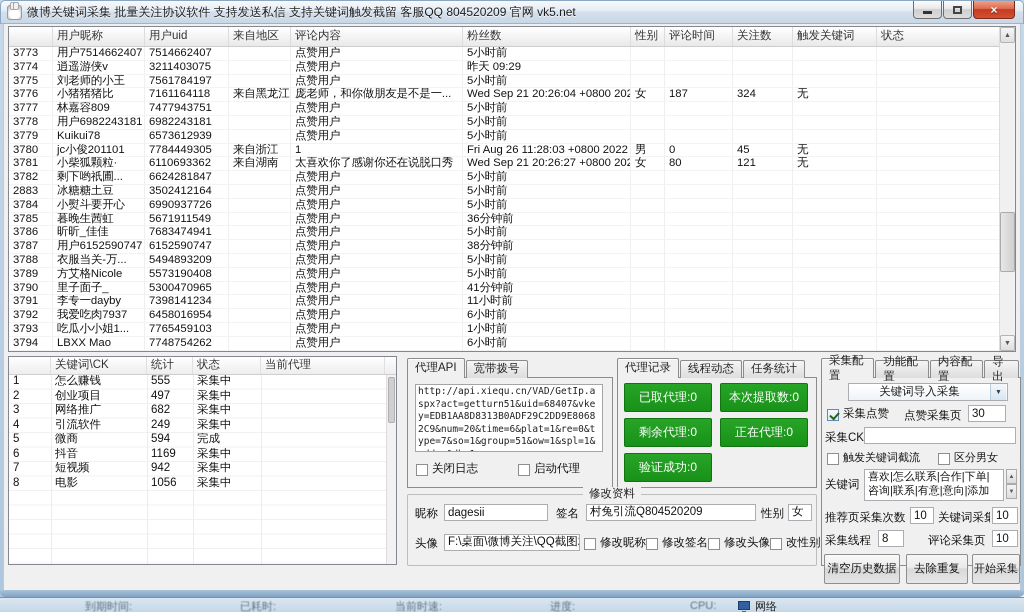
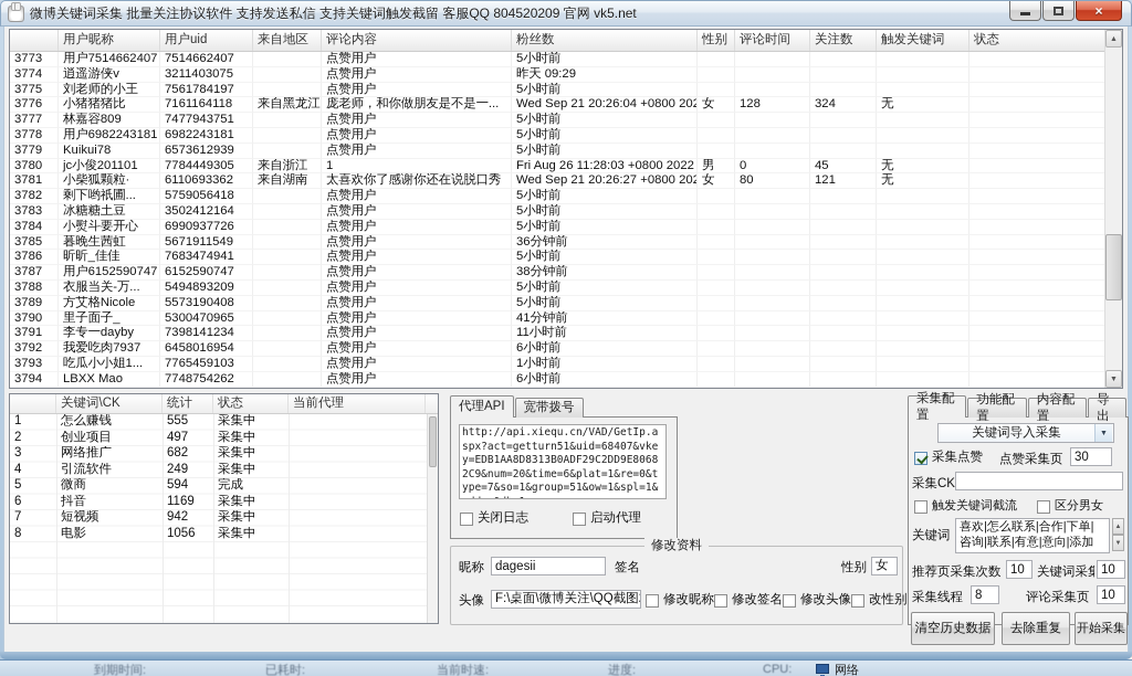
  微博关键词采集 批量关注协议软件 支持发送私信 支持关键词触发截留 客服QQ 804520209 官网 vk5.net
  ×
  用户昵称
  用户uid
  来自地区
  评论内容
  粉丝数
  性别
  评论时间
  关注数
  触发关键词
  状态
  3773
  用户7514662407
  7514662407
  点赞用户
  5小时前
  3774
  逍遥游侠v
  3211403075
  点赞用户
  昨天 09:29
  3775
  刘老师的小王
  7561784197
  点赞用户
  5小时前
  3776
  小猪猪猪比
  7161164118
  来自黑龙江
  庞老师，和你做朋友是不是一...
  Wed Sep 21 20:26:04 +0800 202
  女
- 187
+ 128
  324
  无
  3777
  林嘉容809
  7477943751
  点赞用户
  5小时前
  3778
  用户6982243181
  6982243181
  点赞用户
  5小时前
  3779
  Kuikui78
  6573612939
  点赞用户
  5小时前
  3780
  jc小俊201101
  7784449305
  来自浙江
  1
  Fri Aug 26 11:28:03 +0800 2022
  男
  0
  45
  无
  3781
  小柴狐颗粒·
  6110693362
  来自湖南
  太喜欢你了感谢你还在说脱口秀
  Wed Sep 21 20:26:27 +0800 202
  女
  80
  121
  无
  3782
  剩下哟祇圃...
- 6624281847
+ 5759056418
  点赞用户
  5小时前
- 2883
+ 3783
  冰糖糖土豆
  3502412164
  点赞用户
  5小时前
  3784
  小熨斗要开心
  6990937726
  点赞用户
  5小时前
  3785
  暮晚生茜虹
  5671911549
  点赞用户
  36分钟前
  3786
  昕昕_佳佳
  7683474941
  点赞用户
  5小时前
  3787
  用户6152590747
  6152590747
  点赞用户
  38分钟前
  3788
  衣服当关-万...
  5494893209
  点赞用户
  5小时前
  3789
  方艾格Nicole
  5573190408
  点赞用户
  5小时前
  3790
  里子面子_
  5300470965
  点赞用户
  41分钟前
  3791
  李专一dayby
  7398141234
  点赞用户
  11小时前
  3792
  我爱吃肉7937
  6458016954
  点赞用户
  6小时前
  3793
  吃瓜小小姐1...
  7765459103
  点赞用户
  1小时前
  3794
  LBXX Mao
  7748754262
  点赞用户
  6小时前
  关键词\CK
  统计
  状态
  当前代理
  1
  怎么赚钱
  555
  采集中
  2
  创业项目
  497
  采集中
  3
  网络推广
  682
  采集中
  4
  引流软件
  249
  采集中
  5
  微商
  594
  完成
  6
  抖音
  1169
  采集中
  7
  短视频
  942
  采集中
  8
  电影
  1056
  采集中
  代理API
  宽带拨号
  http://api.xiequ.cn/VAD/GetIp.aspx?act=getturn51&uid=68407&vkey=EDB1AA8D8313B0ADF29C2DD9E80682C9&num=20&time=6&plat=1&re=0&type=7&so=1&group=51&ow=1&spl=1&
  关闭日志
  启动代理
- 代理记录
- 线程动态
- 任务统计
- 已取代理:0
- 本次提取数:0
- 剩余代理:0
- 正在代理:0
- 验证成功:0
  修改资料
  昵称
  dagesii
  签名
- 村兔引流Q804520209
  性别
  女
  头像
  F:\桌面\微博关注\QQ截图
  修改昵称
  修改签名
  修改头像
  改性别
  采集配置
  功能配置
  内容配置
  导出
  关键词导入采集
  采集点赞
  点赞采集页
  30
  采集CK
  触发关键词截流
  区分男女
  关键词
  喜欢|怎么联系|合作|下单|咨询|联系|有意|意向|添加
  推荐页采集次数
  10
  关键词采集
  10
  采集线程
  8
  评论采集页
  10
  清空历史数据
  去除重复
  开始采集
  到期时间:
  已耗时:
  当前时速:
  进度:
  CPU:
  网络
